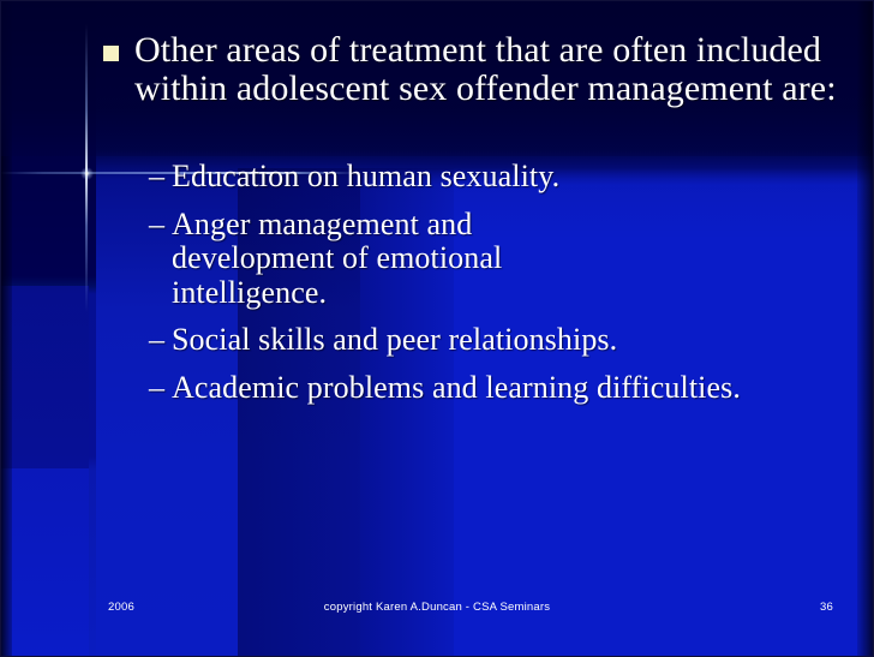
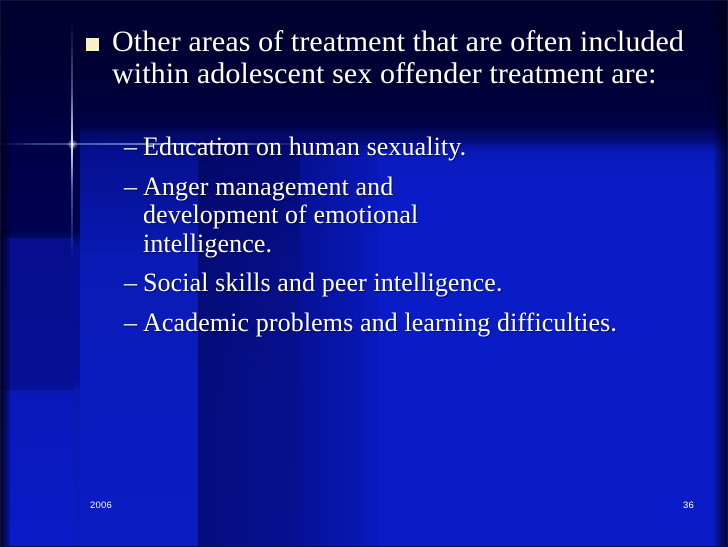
- Other areas of treatment that are often included within adolescent sex offender management are:
+ Other areas of treatment that are often included within adolescent sex offender treatment are:
  –
  Education on human sexuality.
  –
  Anger management and development of emotional intelligence.
  –
- Social skills and peer relationships.
+ Social skills and peer intelligence.
  –
  Academic problems and learning difficulties.
  2006
- copyright Karen A.Duncan - CSA Seminars
  36
